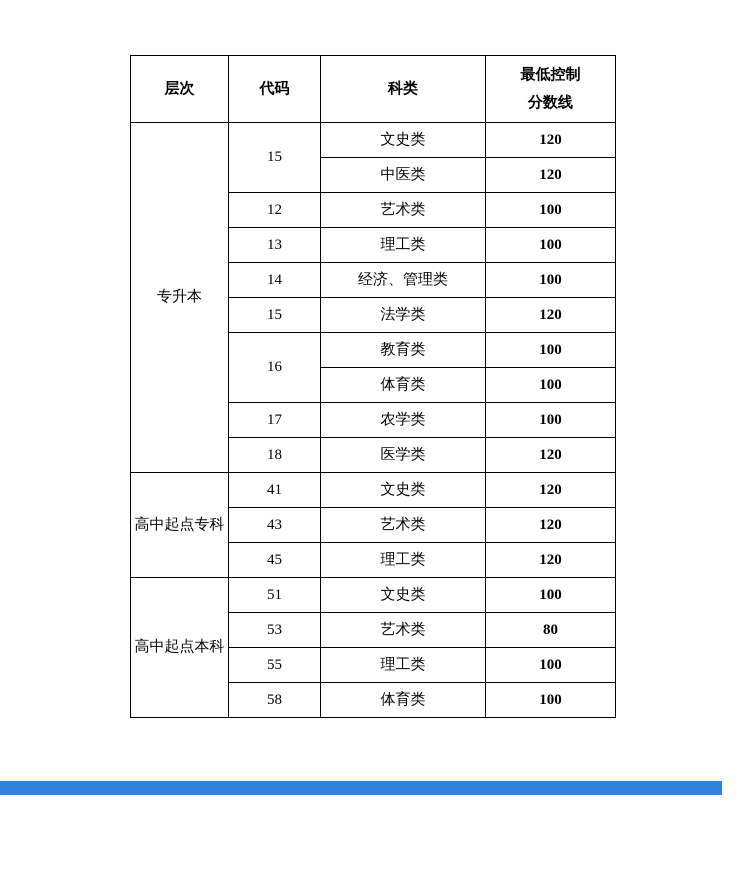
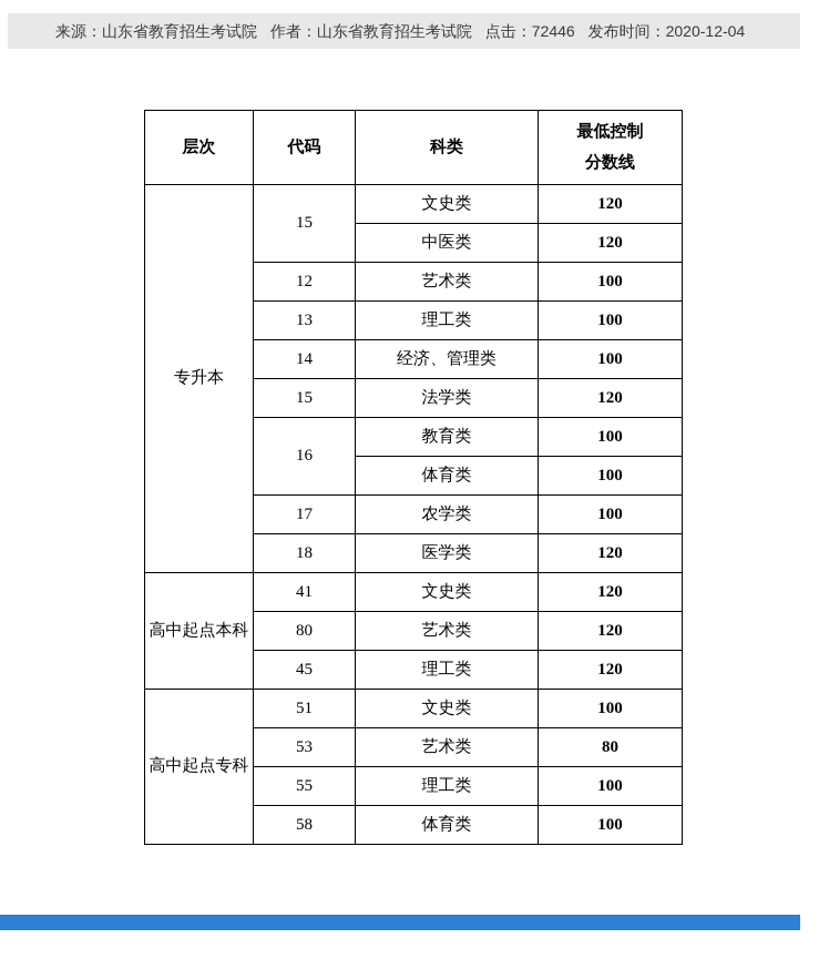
+ 来源：山东省教育招生考试院 作者：山东省教育招生考试院 点击：72446 发布时间：2020-12-04
  层次	代码	科类	最低控制 分数线
  专升本	15	文史类	120
  中医类	120
  12	艺术类	100
  13	理工类	100
  14	经济、管理类	100
  15	法学类	120
  16	教育类	100
  体育类	100
  17	农学类	100
  18	医学类	120
- 高中起点专科	41	文史类	120
+ 高中起点本科	41	文史类	120
- 43	艺术类	120
+ 80	艺术类	120
  45	理工类	120
- 高中起点本科	51	文史类	100
+ 高中起点专科	51	文史类	100
  53	艺术类	80
  55	理工类	100
  58	体育类	100
